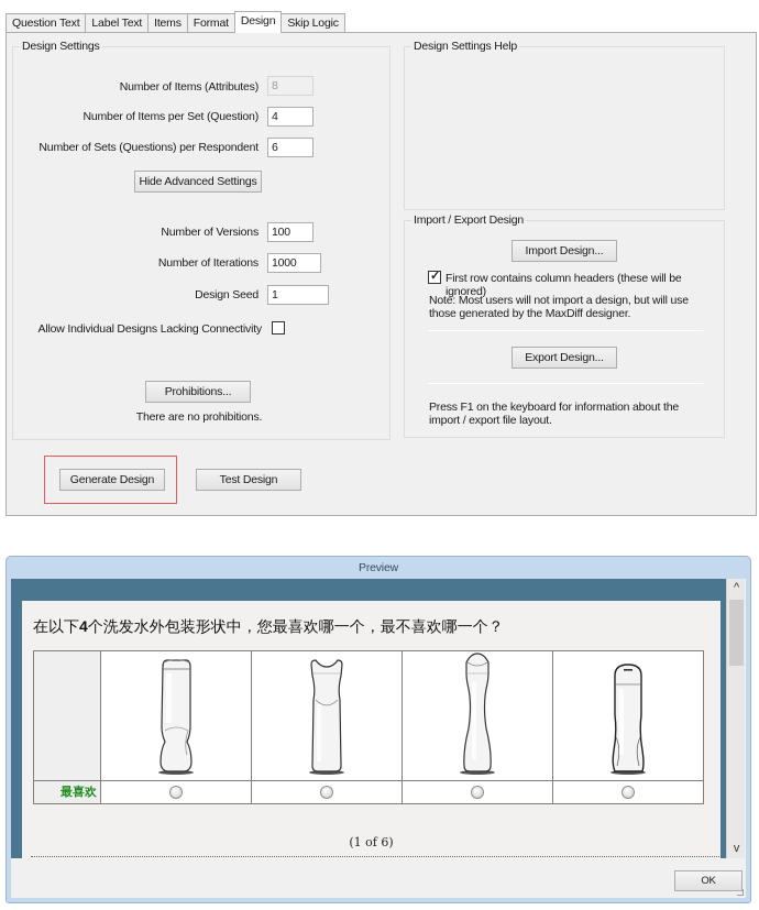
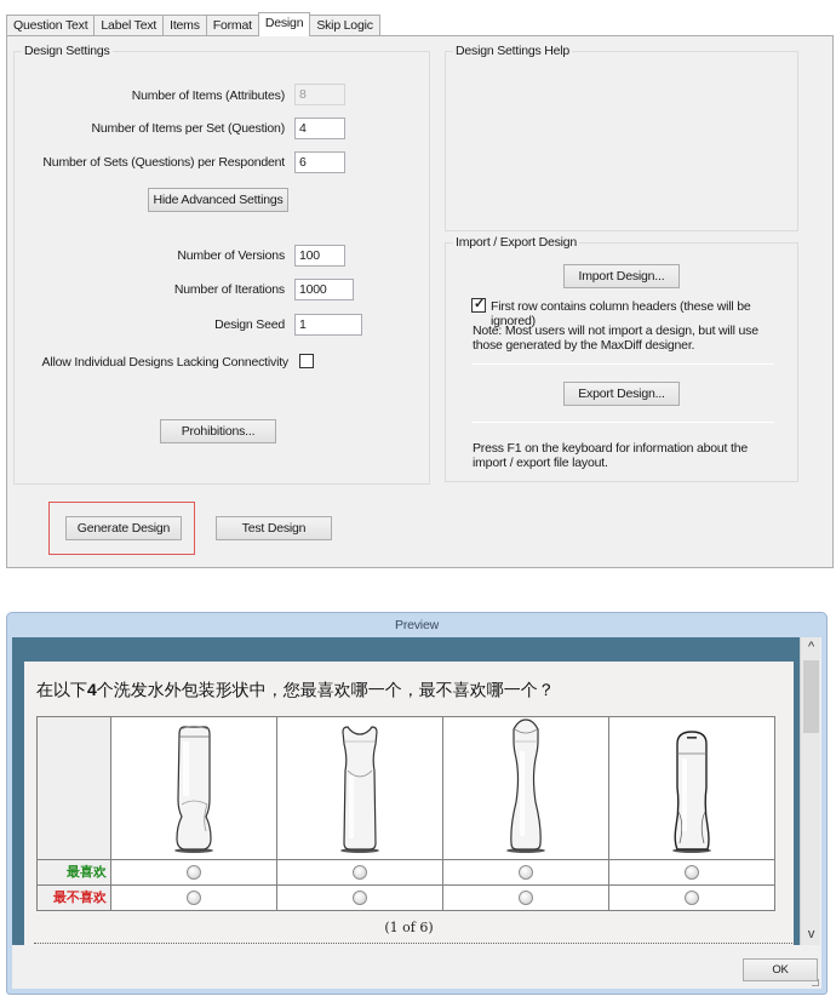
  Question Text
  Label Text
  Items
  Format
  Design
  Skip Logic
  Design Settings
  Number of Items (Attributes)
  8
  Number of Items per Set (Question)
  4
  Number of Sets (Questions) per Respondent
  6
  Hide Advanced Settings
  Number of Versions
  100
  Number of Iterations
  1000
  Design Seed
  1
  Allow Individual Designs Lacking Connectivity
  Prohibitions...
- There are no prohibitions.
  Design Settings Help
  Import / Export Design
  Import Design...
  First row contains column headers (these will be ignored)
  Note: Most users will not import a design, but will use those generated by the MaxDiff designer.
  Export Design...
  Press F1 on the keyboard for information about the import / export file layout.
  Generate Design
  Test Design
  Preview
  在以下4个洗发水外包装形状中，您最喜欢哪一个，最不喜欢哪一个？
  最喜欢
+ 最不喜欢
  (1 of 6)
  ^
  v
  OK
